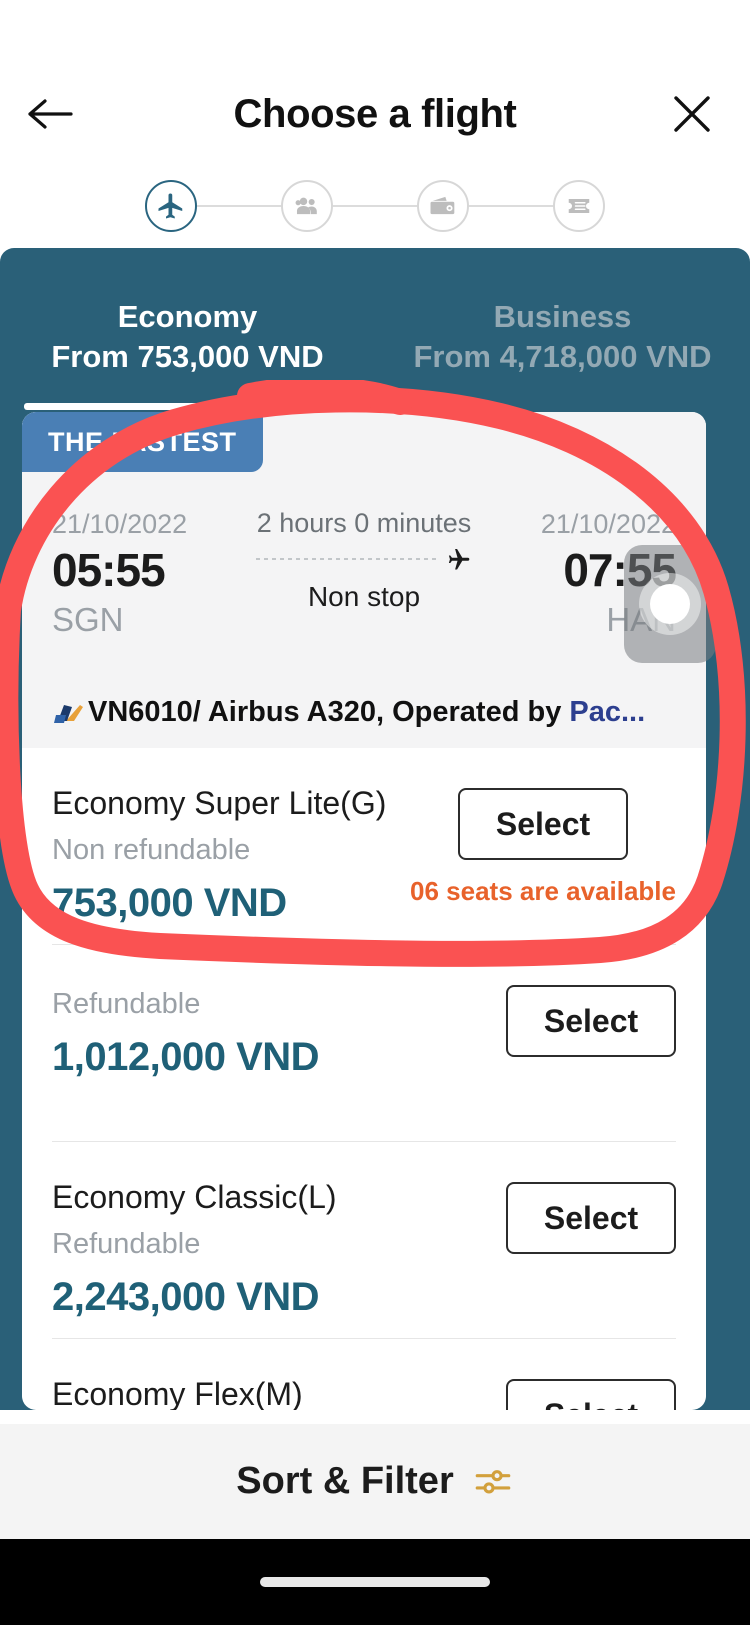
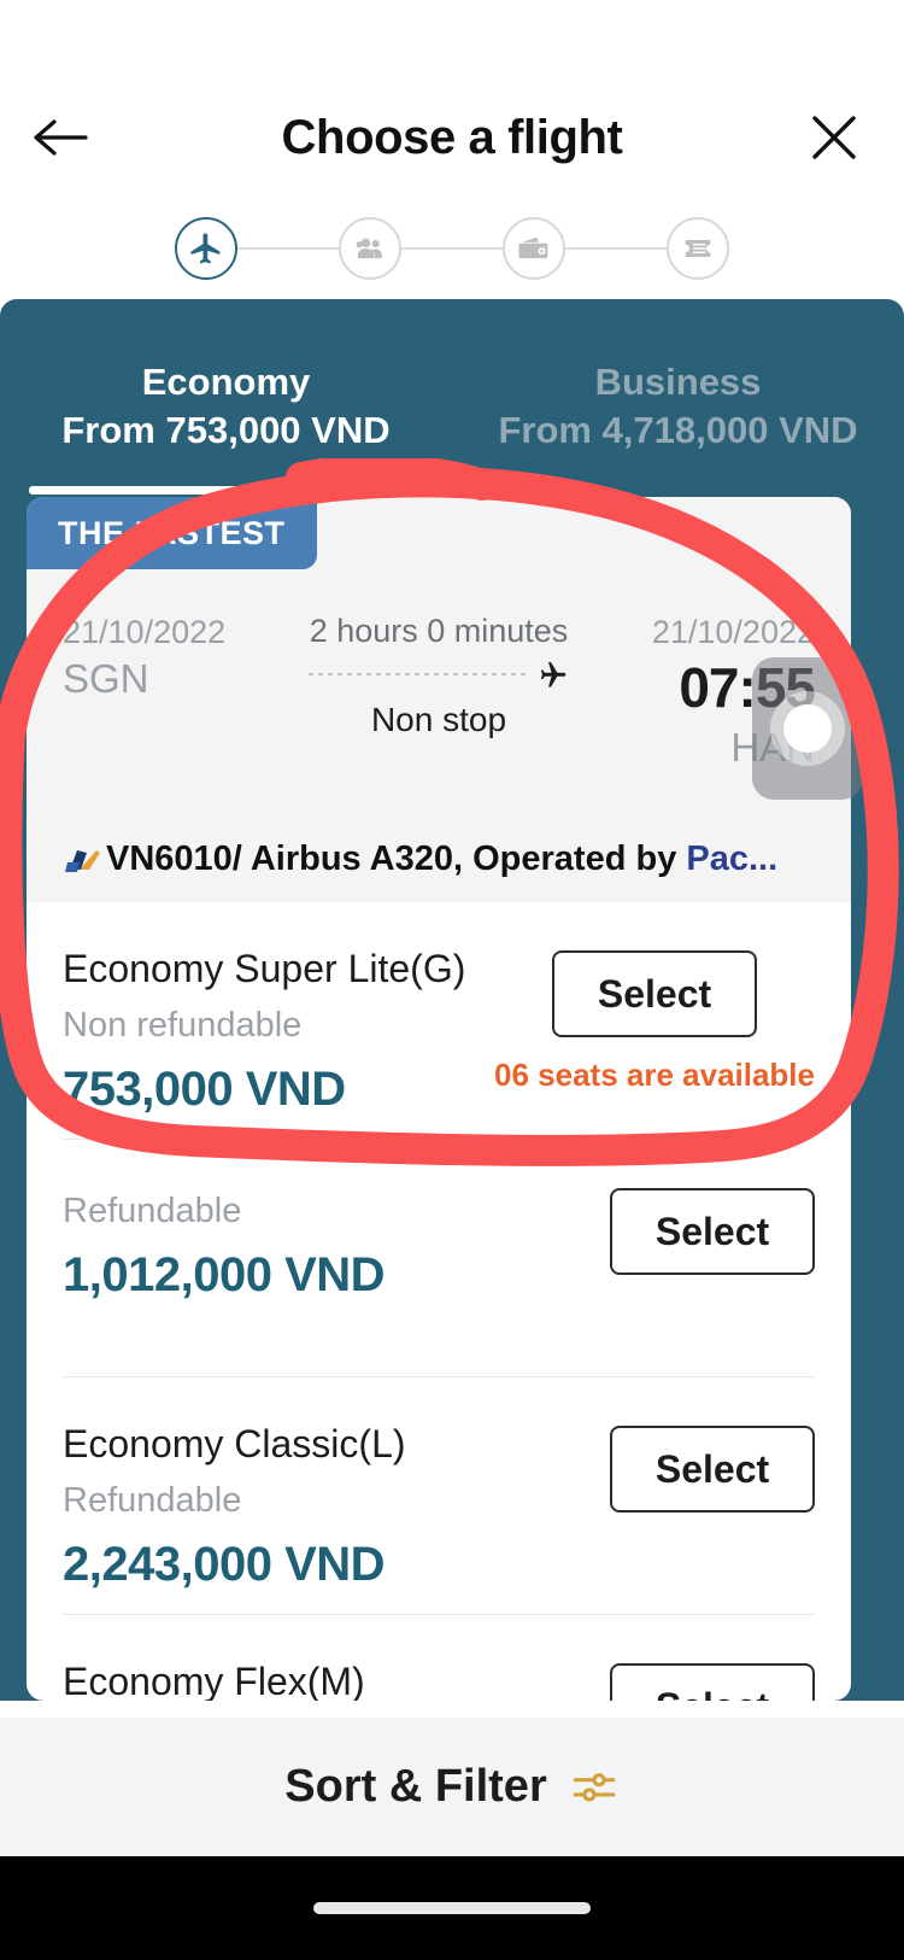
  Choose a flight
  Economy
  From 753,000 VND
  Business
  From 4,718,000 VND
  THETEST
  21/10/2022
- 05:55
  SGN
  2 hours 0 minutes
  Non stop
  21/10/202
  07:55
  VN6010/ Airbus A320, Operated by Pac...
  Economy Super Lite(G)
  Non refundable
  753,000 VND
  Select
  06 seats are available
  Refundable
  1,012,000 VND
  Select
  Economy Classic(L)
  Refundable
  2,243,000 VND
  Select
  Economy Flex(M)
  Sort & Filter
